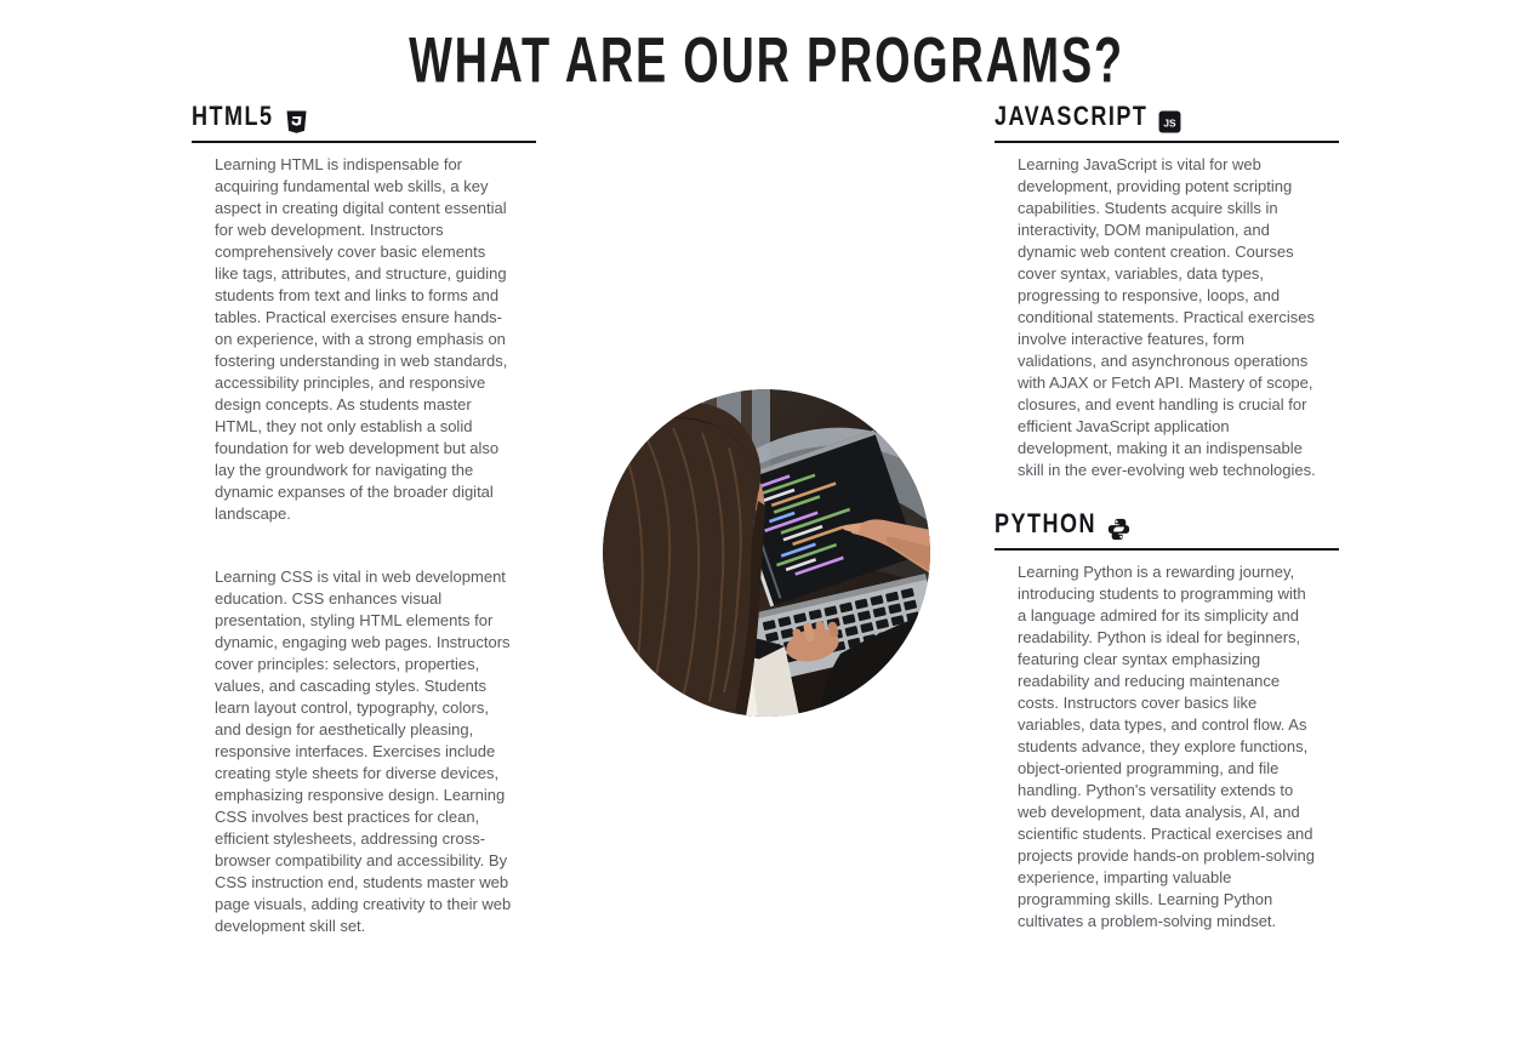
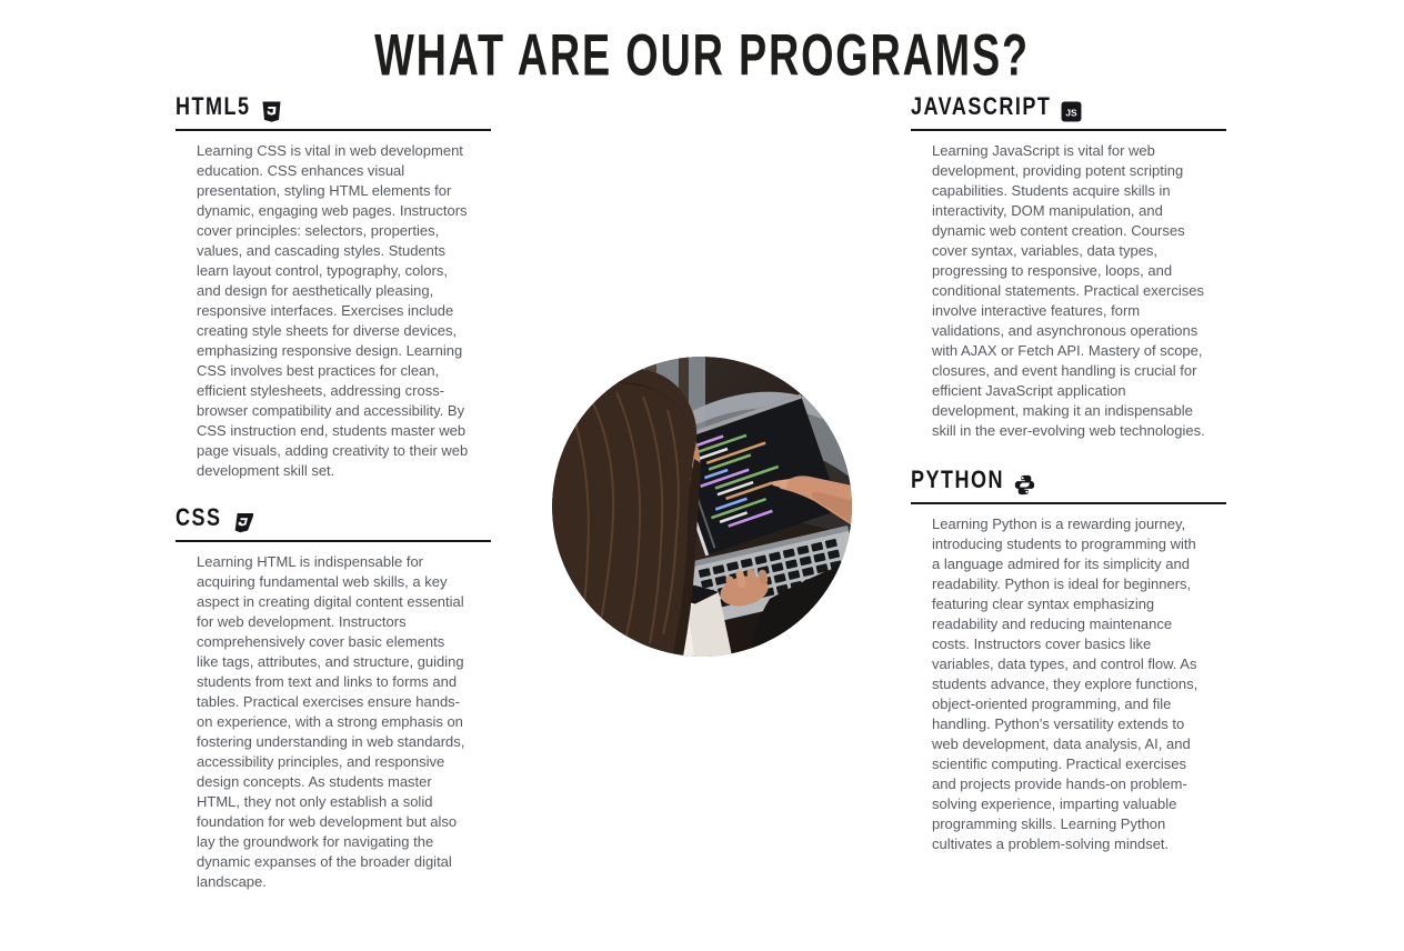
  WHAT ARE OUR PROGRAMS?
  HTML5
- Learning HTML is indispensable for acquiring fundamental web skills, a key aspect in creating digital content essential for web development. Instructors comprehensively cover basic elements like tags, attributes, and structure, guiding students from text and links to forms and tables. Practical exercises ensure hands-on experience, with a strong emphasis on fostering understanding in web standards, accessibility principles, and responsive design concepts. As students master HTML, they not only establish a solid foundation for web development but also lay the groundwork for navigating the dynamic expanses of the broader digital landscape.
+ Learning CSS is vital in web development education. CSS enhances visual presentation, styling HTML elements for dynamic, engaging web pages. Instructors cover principles: selectors, properties, values, and cascading styles. Students learn layout control, typography, colors, and design for aesthetically pleasing, responsive interfaces. Exercises include creating style sheets for diverse devices, emphasizing responsive design. Learning CSS involves best practices for clean, efficient stylesheets, addressing cross-browser compatibility and accessibility. By CSS instruction end, students master web page visuals, adding creativity to their web development skill set.
+ CSS
- Learning CSS is vital in web development education. CSS enhances visual presentation, styling HTML elements for dynamic, engaging web pages. Instructors cover principles: selectors, properties, values, and cascading styles. Students learn layout control, typography, colors, and design for aesthetically pleasing, responsive interfaces. Exercises include creating style sheets for diverse devices, emphasizing responsive design. Learning CSS involves best practices for clean, efficient stylesheets, addressing cross-browser compatibility and accessibility. By CSS instruction end, students master web page visuals, adding creativity to their web development skill set.
+ Learning HTML is indispensable for acquiring fundamental web skills, a key aspect in creating digital content essential for web development. Instructors comprehensively cover basic elements like tags, attributes, and structure, guiding students from text and links to forms and tables. Practical exercises ensure hands-on experience, with a strong emphasis on fostering understanding in web standards, accessibility principles, and responsive design concepts. As students master HTML, they not only establish a solid foundation for web development but also lay the groundwork for navigating the dynamic expanses of the broader digital landscape.
  JAVASCRIPT
  JS
  Learning JavaScript is vital for web development, providing potent scripting capabilities. Students acquire skills in interactivity, DOM manipulation, and dynamic web content creation. Courses cover syntax, variables, data types, progressing to responsive, loops, and conditional statements. Practical exercises involve interactive features, form validations, and asynchronous operations with AJAX or Fetch API. Mastery of scope, closures, and event handling is crucial for efficient JavaScript application development, making it an indispensable skill in the ever-evolving web technologies.
  PYTHON
- Learning Python is a rewarding journey, introducing students to programming with a language admired for its simplicity and readability. Python is ideal for beginners, featuring clear syntax emphasizing readability and reducing maintenance costs. Instructors cover basics like variables, data types, and control flow. As students advance, they explore functions, object-oriented programming, and file handling. Python's versatility extends to web development, data analysis, AI, and scientific students. Practical exercises and projects provide hands-on problem-solving experience, imparting valuable programming skills. Learning Python cultivates a problem-solving mindset.
+ Learning Python is a rewarding journey, introducing students to programming with a language admired for its simplicity and readability. Python is ideal for beginners, featuring clear syntax emphasizing readability and reducing maintenance costs. Instructors cover basics like variables, data types, and control flow. As students advance, they explore functions, object-oriented programming, and file handling. Python's versatility extends to web development, data analysis, AI, and scientific computing. Practical exercises and projects provide hands-on problem-solving experience, imparting valuable programming skills. Learning Python cultivates a problem-solving mindset.
